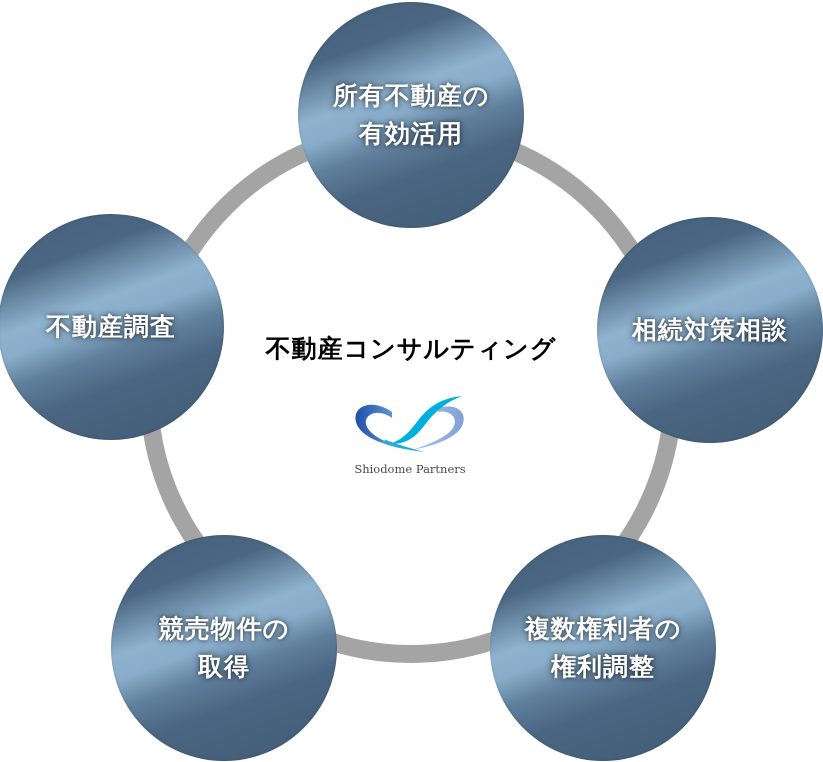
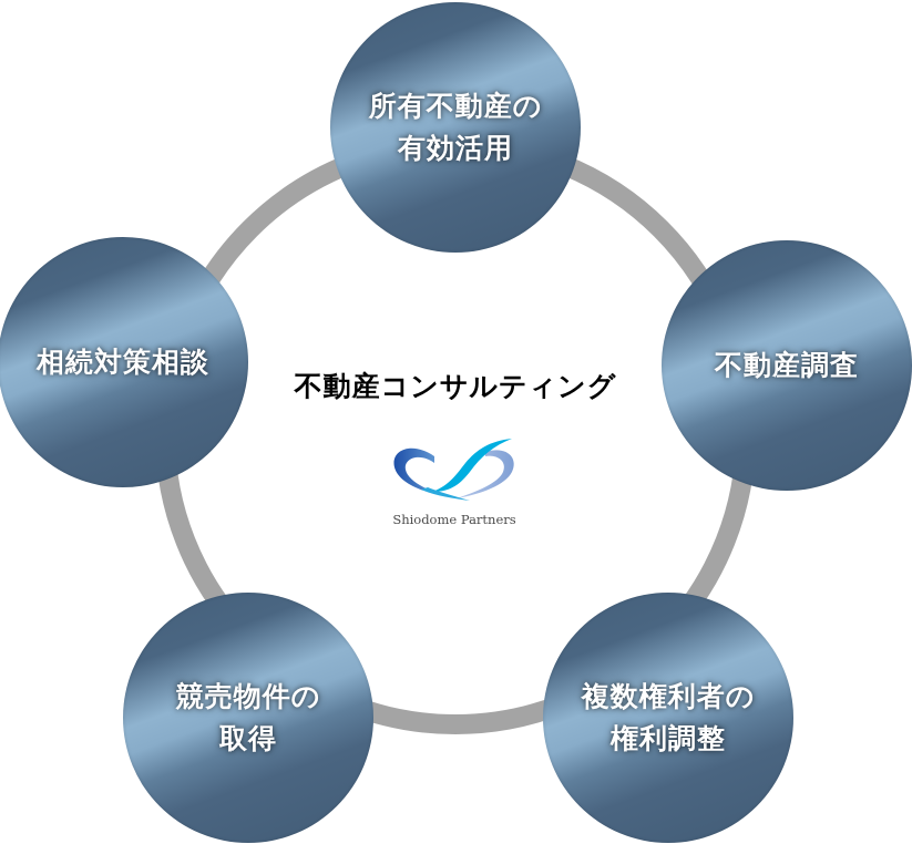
  所有不動産の
  有効活用
- 相続対策相談
+ 不動産調査
  複数権利者の
  権利調整
  競売物件の
  取得
- 不動産調査
+ 相続対策相談
  不動産コンサルティング
  Shiodome Partners
